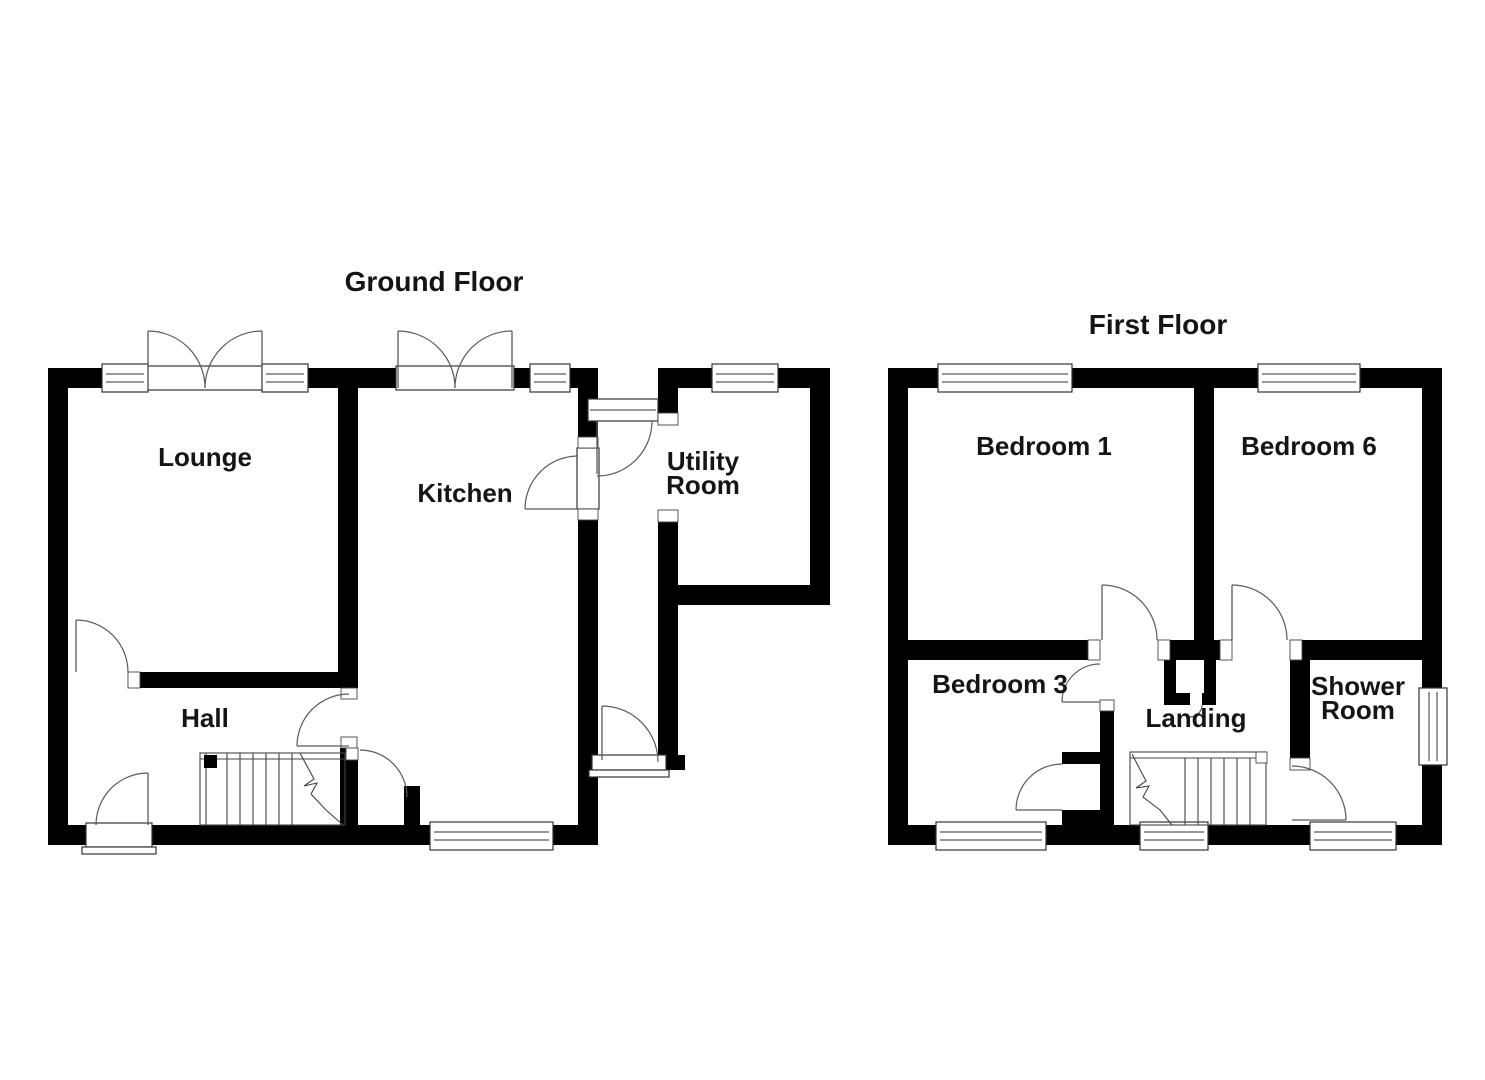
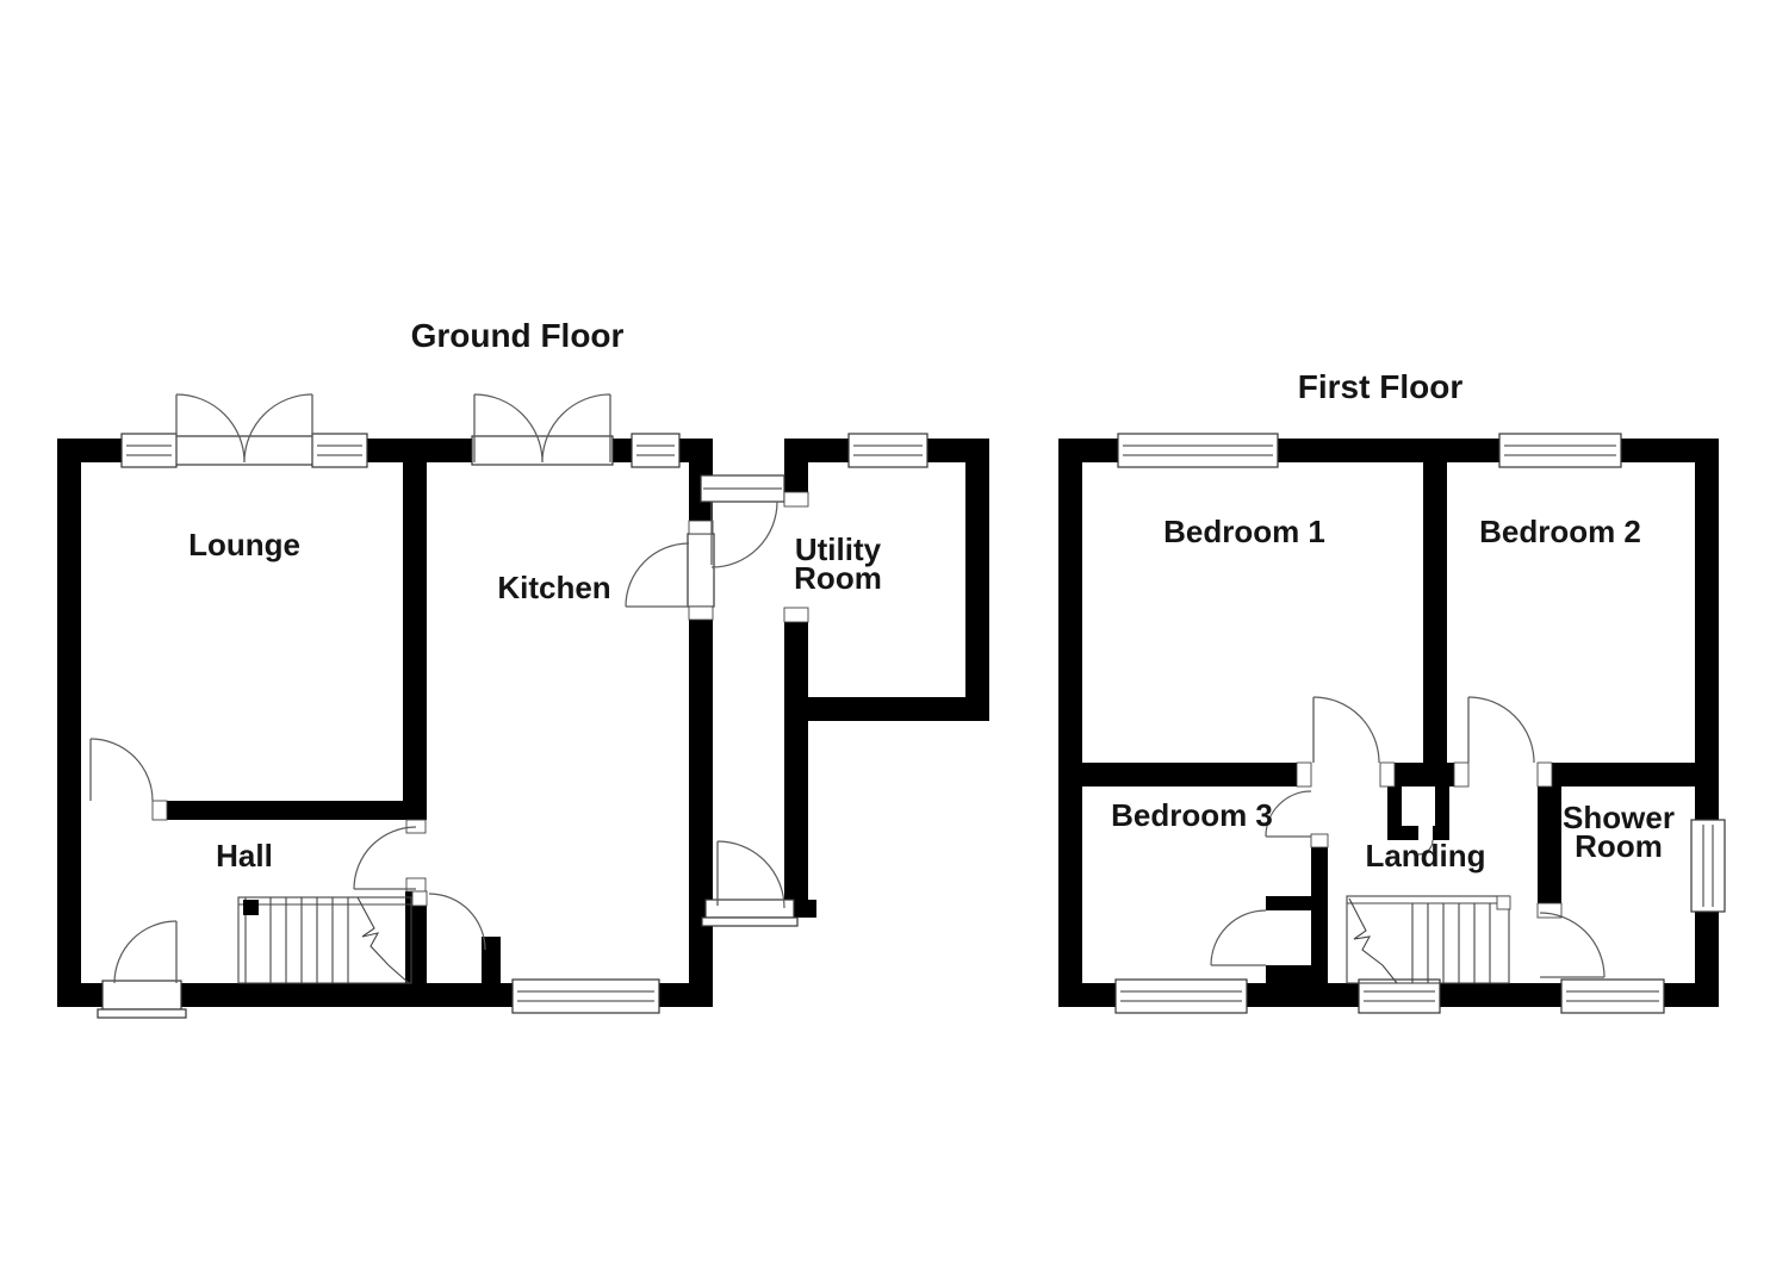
  Ground Floor
  Lounge
  Kitchen
  Hall
  Utility Room
  First Floor
  Bedroom 1
- Bedroom 6
+ Bedroom 2
  Bedroom 3
  Landing
  Shower Room
